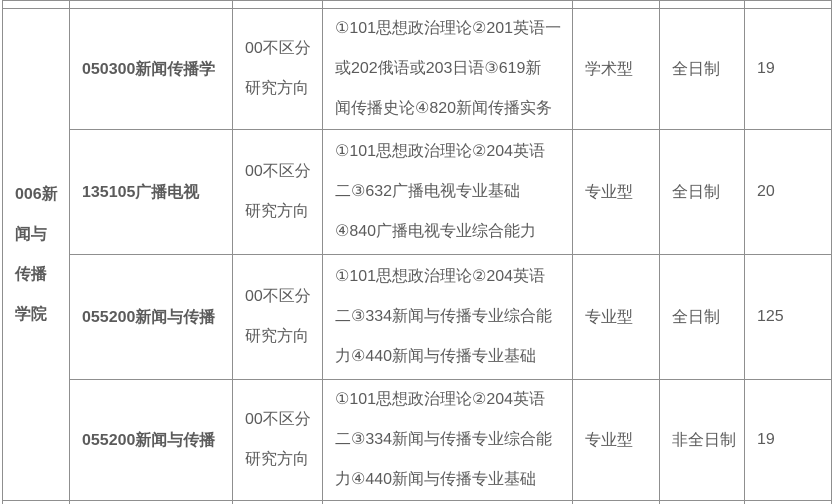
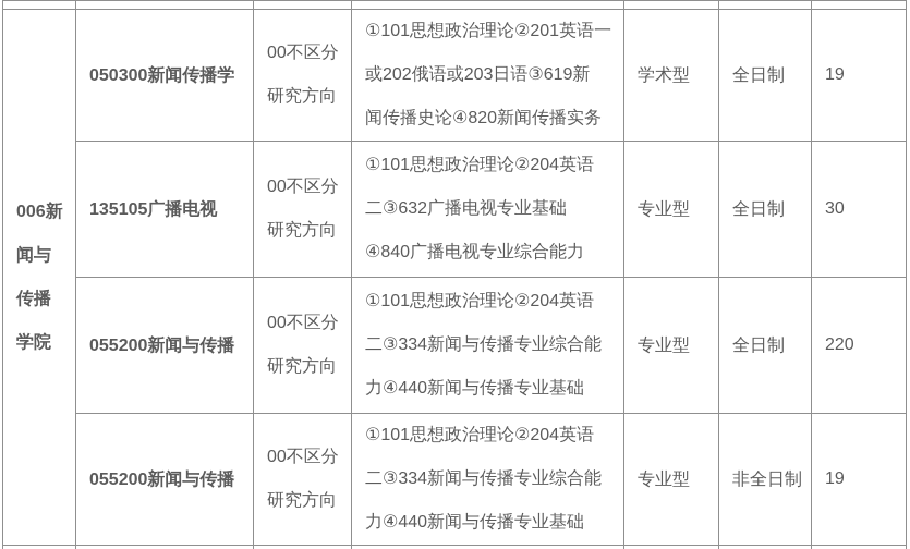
  006新 闻与 传播 学院	050300新闻传播学	00不区分 研究方向	①101思想政治理论②201英语一 或202俄语或203日语③619新 闻传播史论④820新闻传播实务	学术型	全日制	19
- 135105广播电视	00不区分 研究方向	①101思想政治理论②204英语 二③632广播电视专业基础 ④840广播电视专业综合能力	专业型	全日制	20
+ 135105广播电视	00不区分 研究方向	①101思想政治理论②204英语 二③632广播电视专业基础 ④840广播电视专业综合能力	专业型	全日制	30
- 055200新闻与传播	00不区分 研究方向	①101思想政治理论②204英语 二③334新闻与传播专业综合能 力④440新闻与传播专业基础	专业型	全日制	125
+ 055200新闻与传播	00不区分 研究方向	①101思想政治理论②204英语 二③334新闻与传播专业综合能 力④440新闻与传播专业基础	专业型	全日制	220
  055200新闻与传播	00不区分 研究方向	①101思想政治理论②204英语 二③334新闻与传播专业综合能 力④440新闻与传播专业基础	专业型	非全日制	19
